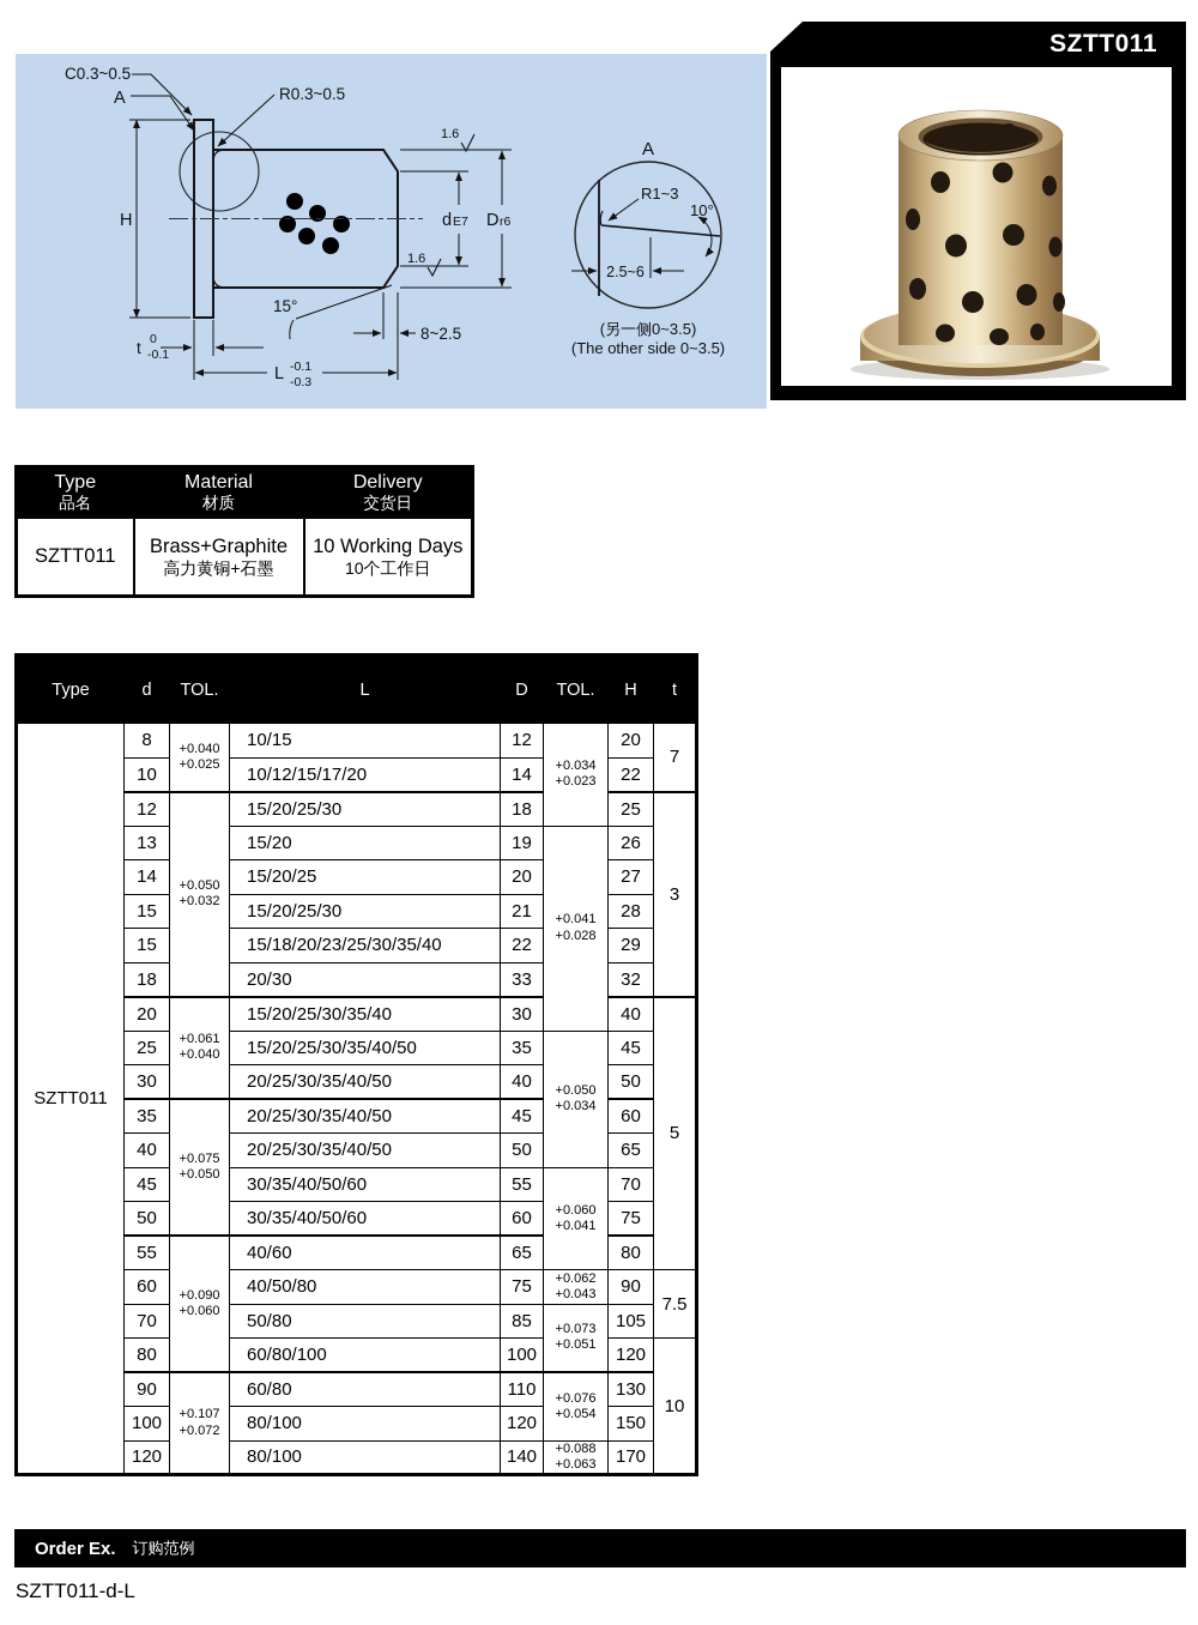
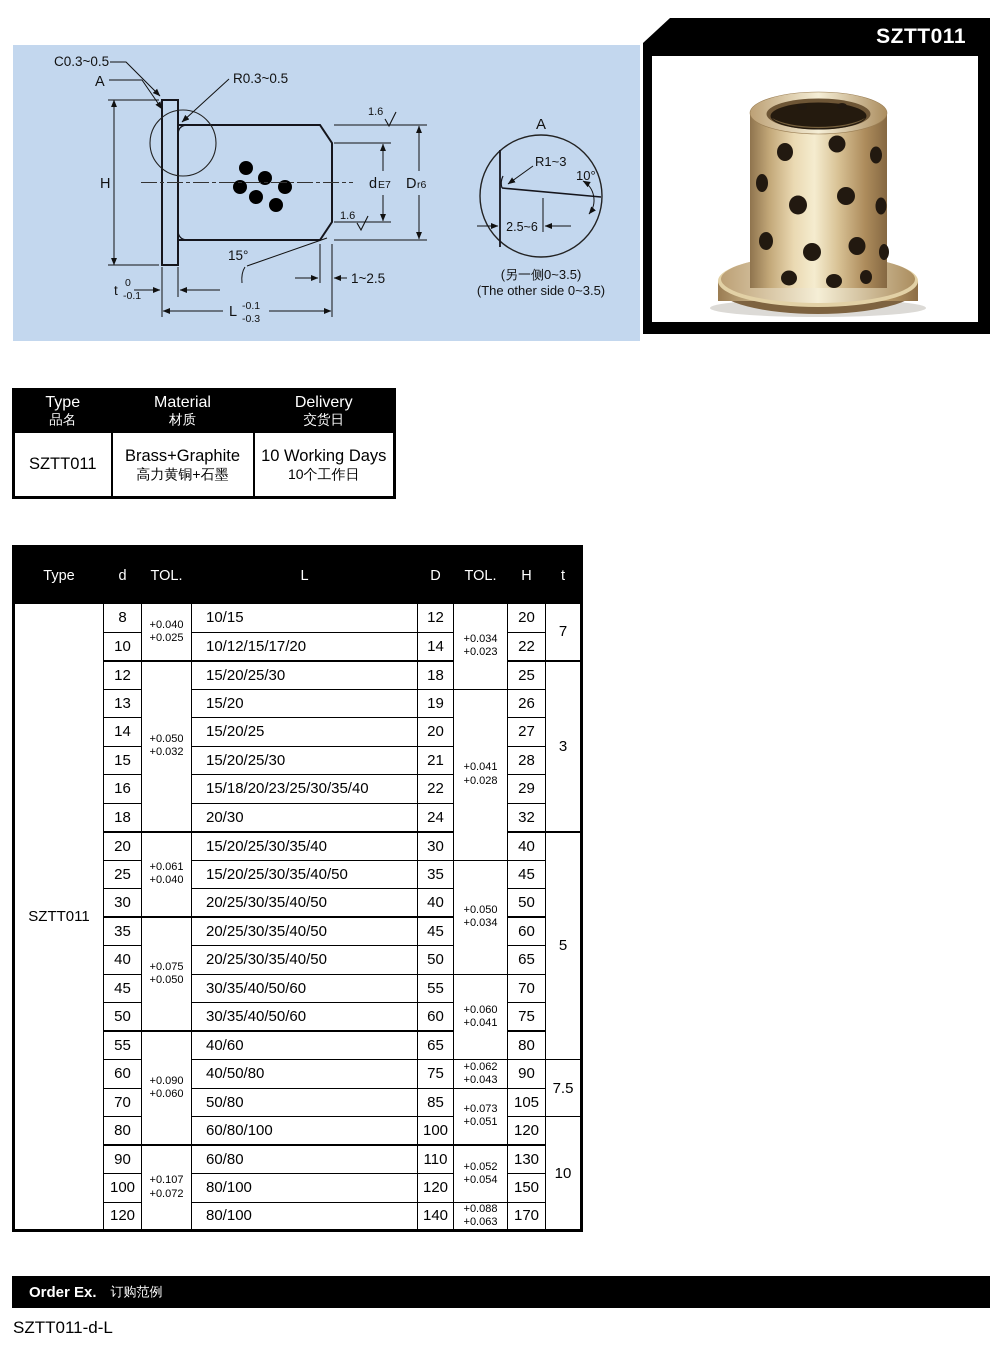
  C0.3~0.5
  A
  R0.3~0.5
  H
  1.6
  1.6
  d
  E7
  D
  r6
  15°
- 8~2.5
+ 1~2.5
  t
  0
  -0.1
  L
  -0.1
  -0.3
  A
  R1~3
  10°
  2.5~6
  (另一侧0~3.5)
  (The other side 0~3.5)
  SZTT011
  Type 品名	Material 材质	Delivery 交货日
  SZTT011	Brass+Graphite 高力黄铜+石墨	10 Working Days 10个工作日
  Type	d	TOL.	L	D	TOL.	H	t
  SZTT011	8	+0.040+0.025	10/15	12	+0.034+0.023	20	7
  10	10/12/15/17/20	14	22
  12	+0.050+0.032	15/20/25/30	18	25	3
  13	15/20	19	+0.041+0.028	26
  14	15/20/25	20	27
  15	15/20/25/30	21	28
- 15	15/18/20/23/25/30/35/40	22	29
+ 16	15/18/20/23/25/30/35/40	22	29
- 18	20/30	33	32
+ 18	20/30	24	32
  20	+0.061+0.040	15/20/25/30/35/40	30	40	5
  25	15/20/25/30/35/40/50	35	+0.050+0.034	45
  30	20/25/30/35/40/50	40	50
  35	+0.075+0.050	20/25/30/35/40/50	45	60
  40	20/25/30/35/40/50	50	65
  45	30/35/40/50/60	55	+0.060+0.041	70
  50	30/35/40/50/60	60	75
  55	+0.090+0.060	40/60	65	80
  60	40/50/80	75	+0.062+0.043	90	7.5
  70	50/80	85	+0.073+0.051	105
  80	60/80/100	100	120	10
- 90	+0.107+0.072	60/80	110	+0.076+0.054	130
+ 90	+0.107+0.072	60/80	110	+0.052+0.054	130
  100	80/100	120	150
  120	80/100	140	+0.088+0.063	170
  Order Ex.
  订购范例
  SZTT011-d-L
